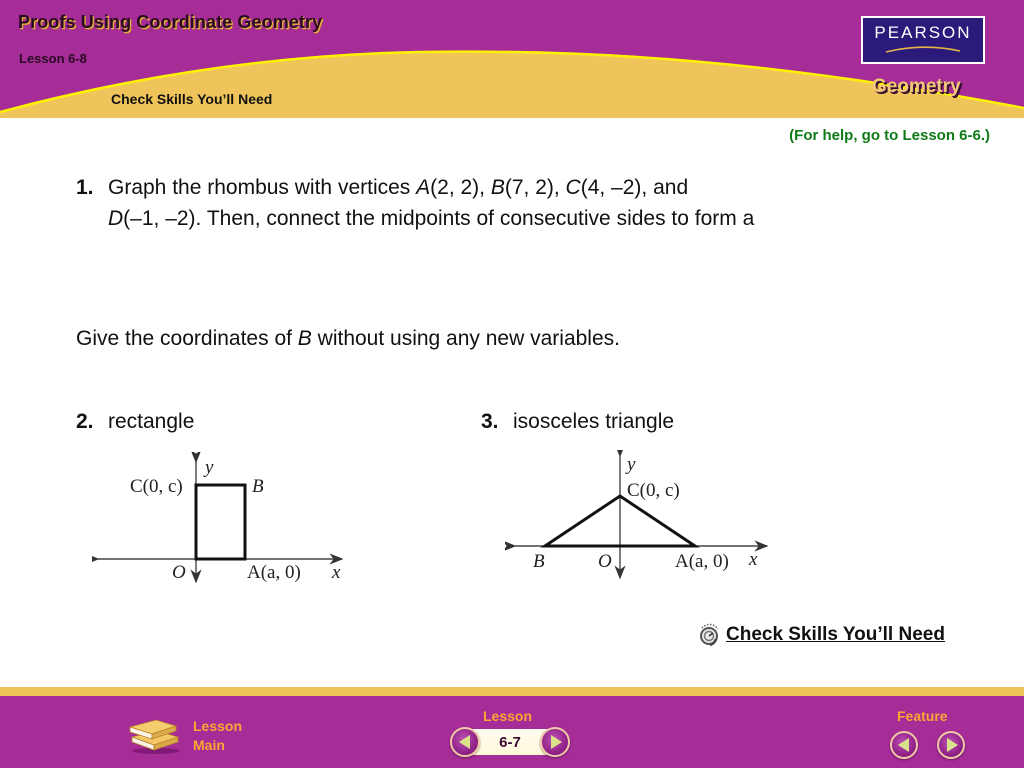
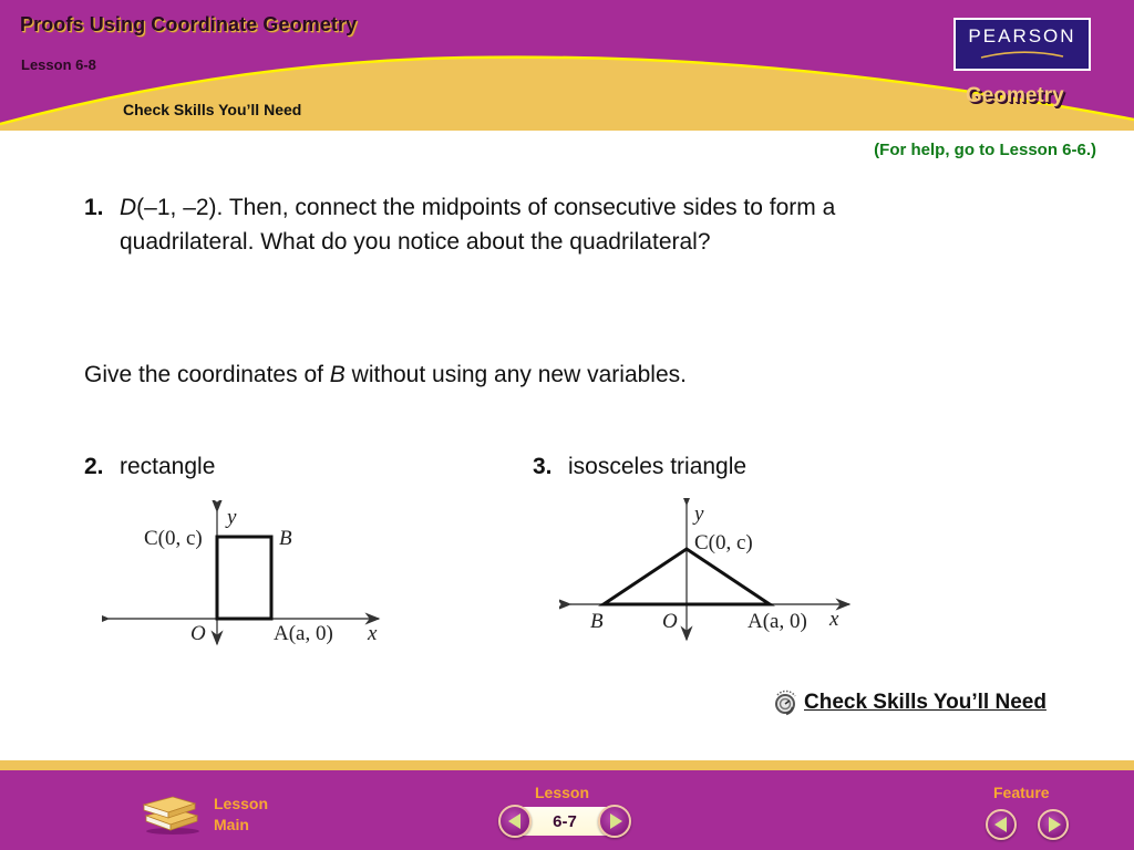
  Proofs Using Coordinate Geometry
  Lesson 6-8
  Check Skills You’ll Need
  PEARSON
  Geometry
  (For help, go to Lesson 6-6.)
  1.
- Graph the rhombus with vertices A(2, 2), B(7, 2), C(4, –2), and
  D(–1, –2). Then, connect the midpoints of consecutive sides to form a
+ quadrilateral. What do you notice about the quadrilateral?
  Give the coordinates of B without using any new variables.
  2. rectangle
  3. isosceles triangle
  y
  C(0, c)
  B
  O
  A(a, 0)
  x
  y
  C(0, c)
  B
  O
  A(a, 0)
  x
  Check Skills You’ll Need
  Lesson
  Main
  Lesson
  6-7
  Feature
